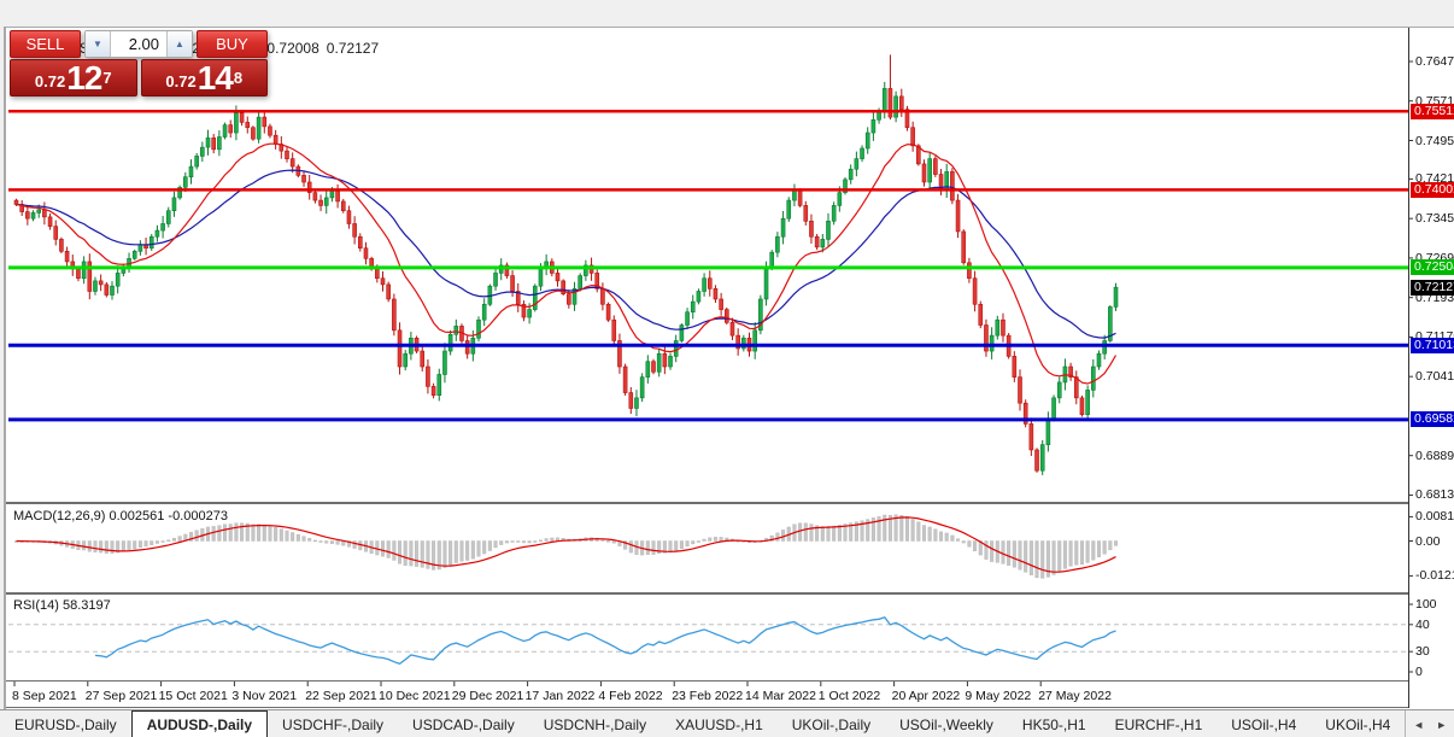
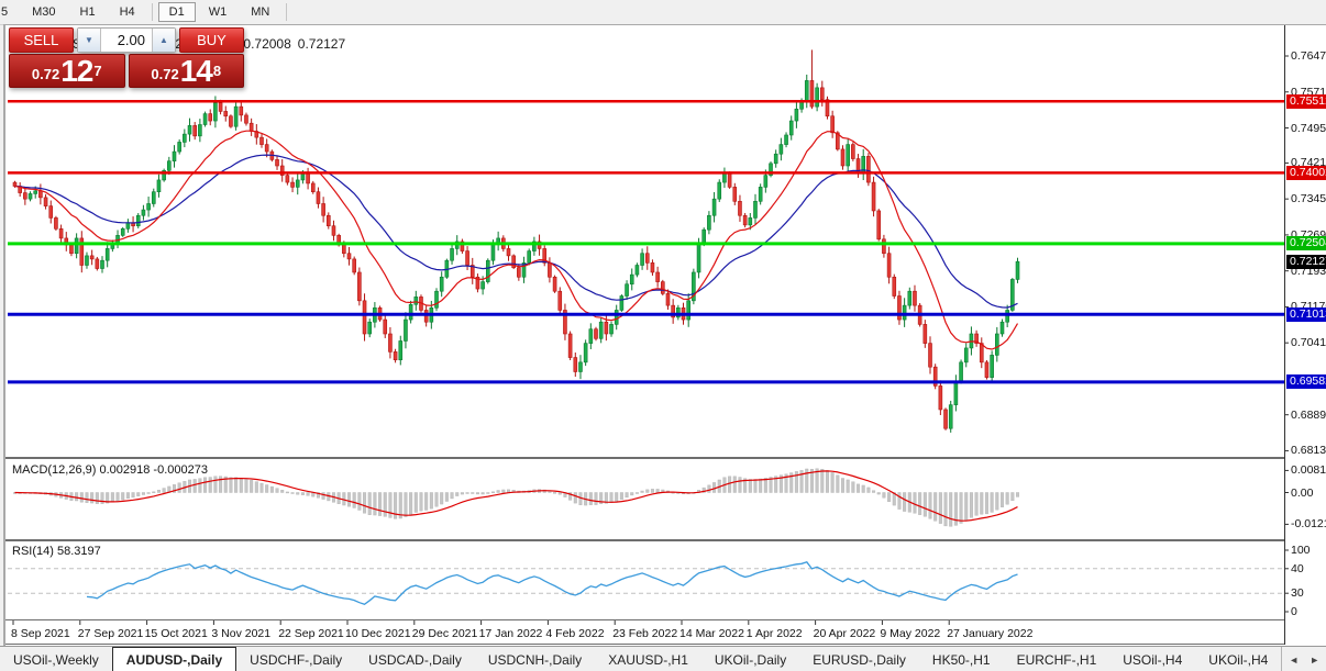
+ 5
+ M30
+ H1
+ H4
+ D1
+ W1
+ MN
  0.72008
  0.72127
- MACD(12,26,9) 0.002561 -0.000273
+ MACD(12,26,9) 0.002918 -0.000273
  RSI(14) 58.3197
  0.7647
  0.7571
  0.7495
  0.7421
  0.7345
  0.7269
  0.7193
  0.7041
  0.6889
  0.6813
  0.7551
  0.7400
  0.7250
  0.7101
  0.6958
  0.7212
  0.0081
  0.00
  -0.012
  100
  40
  30
  0
  8 Sep 2021
  27 Sep 2021
  15 Oct 2021
  3 Nov 2021
  22 Sep 2021
  10 Dec 2021
  29 Dec 2021
  17 Jan 2022
  4 Feb 2022
  23 Feb 2022
  14 Mar 2022
- 1 Oct 2022
+ 1 Apr 2022
  20 Apr 2022
  9 May 2022
- 27 May 2022
+ 27 January 2022
  SELL
  ▼
  2.00
  ▲
  BUY
  0.72
  12
  7
  0.72
  14
  8
- EURUSD-,Daily
+ USOil-,Weekly
  AUDUSD-,Daily
  USDCHF-,Daily
  USDCAD-,Daily
  USDCNH-,Daily
  XAUUSD-,H1
  UKOil-,Daily
- USOil-,Weekly
+ EURUSD-,Daily
  HK50-,H1
  EURCHF-,H1
  USOil-,H4
  UKOil-,H4
  ◄
  ►
